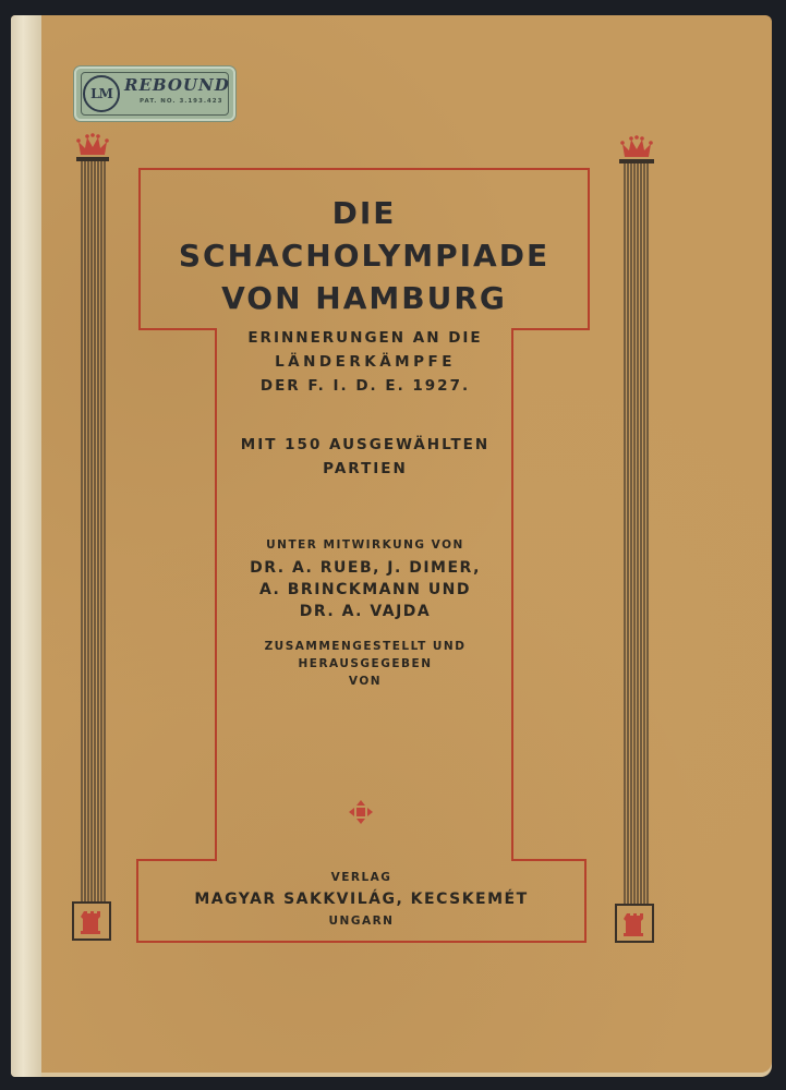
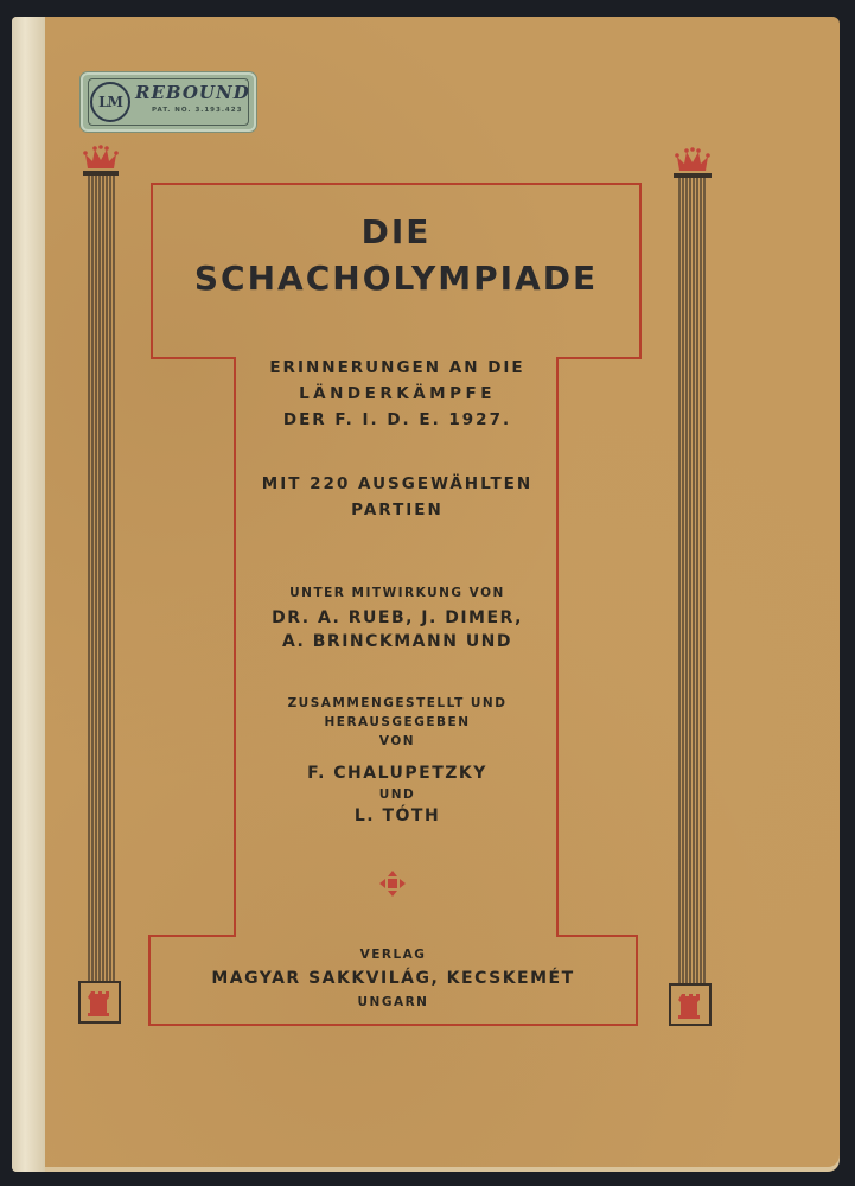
  LM
  REBOUND
  DIE
  SCHACHOLYMPIADE
- VON HAMBURG
  ERINNERUNGEN AN DIE
  LÄNDERKÄMPFE
  DER F. I. D. E. 1927.
- MIT 150 AUSGEWÄHLTEN
+ MIT 220 AUSGEWÄHLTEN
  PARTIEN
  UNTER MITWIRKUNG VON
  DR. A. RUEB, J. DIMER,
  A. BRINCKMANN UND
- DR. A. VAJDA
  ZUSAMMENGESTELLT UND
  HERAUSGEGEBEN
  VON
+ F. CHALUPETZKY
+ UND
+ L. TÓTH
  VERLAG
  MAGYAR SAKKVILÁG, KECSKEMÉT
  UNGARN
